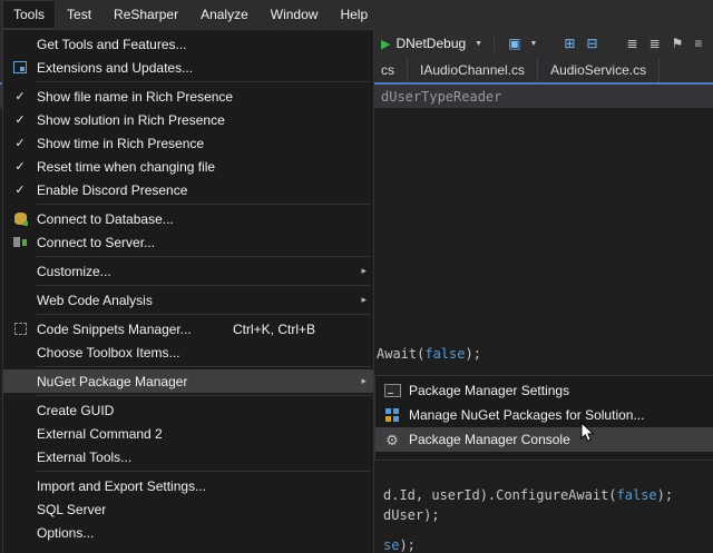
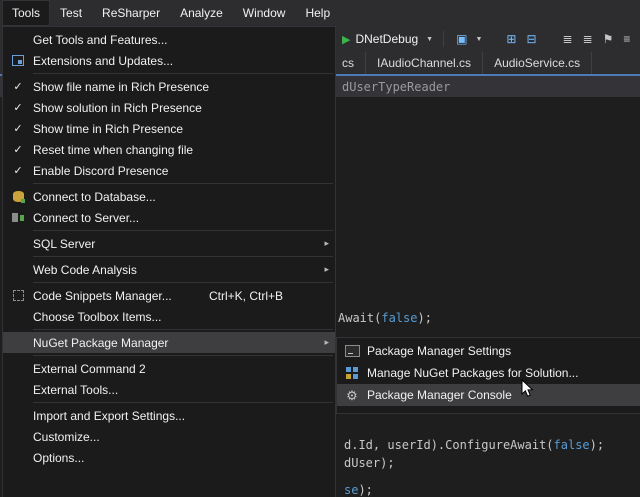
  dUserTypeReader
  Await(false);
  d.Id, userId).ConfigureAwait(false);
  dUser);
  se);
  ▶
  DNetDebug
  ▣
  ⊞
  ⊟
  ≣
  ≣
  ⚑
  ≡
  cs
  IAudioChannel.cs
  AudioService.cs
  Tools
  Test
  ReSharper
  Analyze
  Window
  Help
  Get Tools and Features...
  Extensions and Updates...
  ✓
  Show file name in Rich Presence
  ✓
  Show solution in Rich Presence
  ✓
  Show time in Rich Presence
  ✓
  Reset time when changing file
  ✓
  Enable Discord Presence
  Connect to Database...
  Connect to Server...
- Customize...
+ SQL Server
  ▸
  Web Code Analysis
  ▸
  Code Snippets Manager...
  Ctrl+K, Ctrl+B
  Choose Toolbox Items...
  NuGet Package Manager
  ▸
- Create GUID
  External Command 2
  External Tools...
  Import and Export Settings...
- SQL Server
+ Customize...
  Options...
  Package Manager Settings
  Manage NuGet Packages for Solution...
  ⚙
  Package Manager Console
